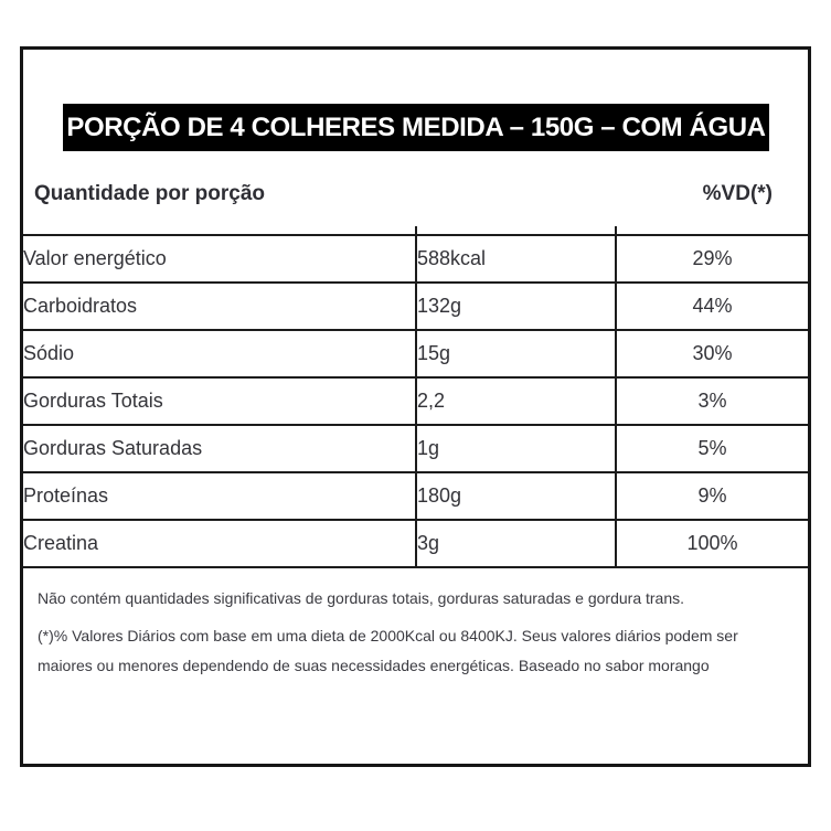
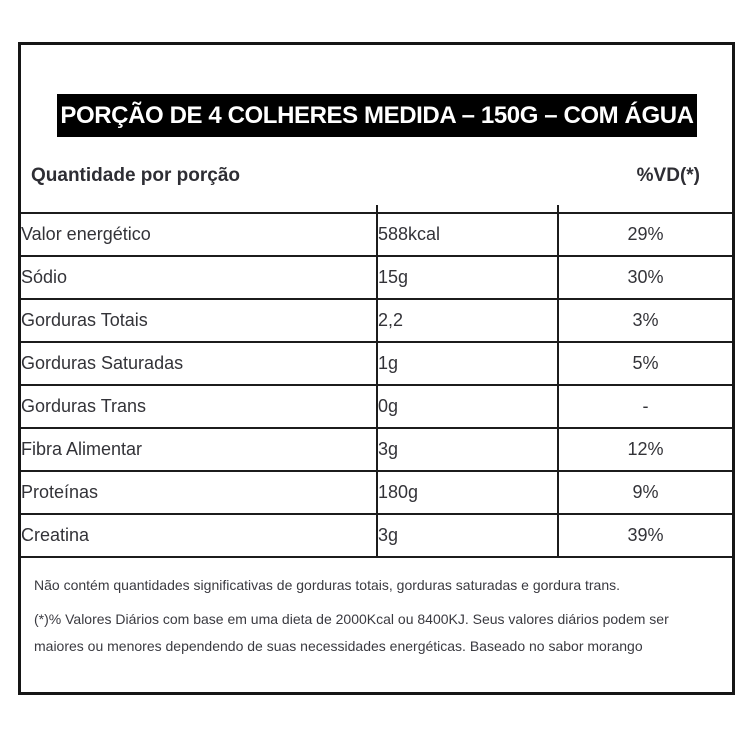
  PORÇÃO DE 4 COLHERES MEDIDA – 150G – COM ÁGUA
  Quantidade por porção
  %VD(*)
  Valor energético	588kcal	29%
- Carboidratos	132g	44%
  Sódio	15g	30%
  Gorduras Totais	2,2	3%
  Gorduras Saturadas	1g	5%
+ Gorduras Trans	0g	-
+ Fibra Alimentar	3g	12%
  Proteínas	180g	9%
- Creatina	3g	100%
+ Creatina	3g	39%
  Não contém quantidades significativas de gorduras totais, gorduras saturadas e gordura trans.
  (*)% Valores Diários com base em uma dieta de 2000Kcal ou 8400KJ. Seus valores diários podem ser maiores ou menores dependendo de suas necessidades energéticas. Baseado no sabor morango
